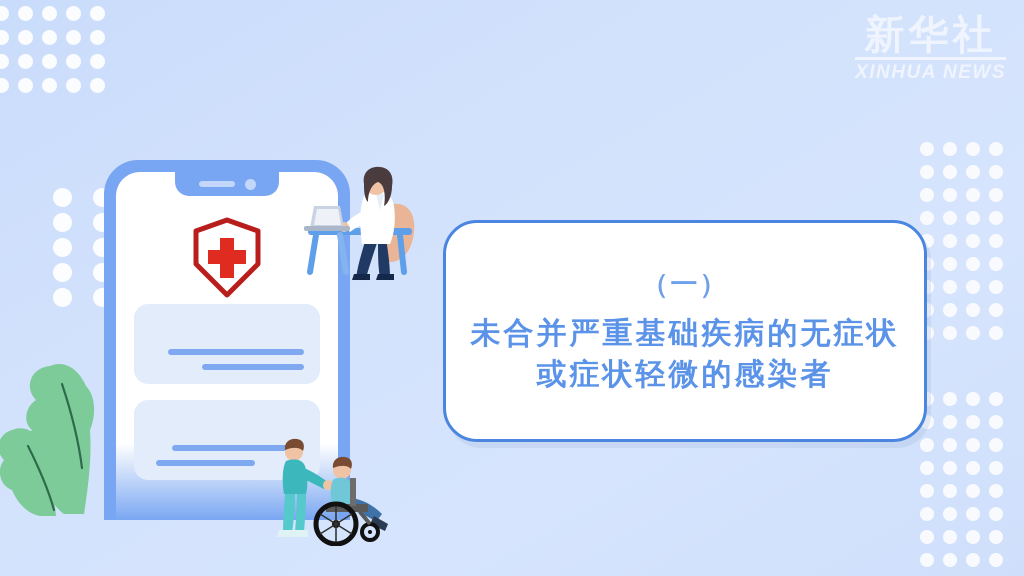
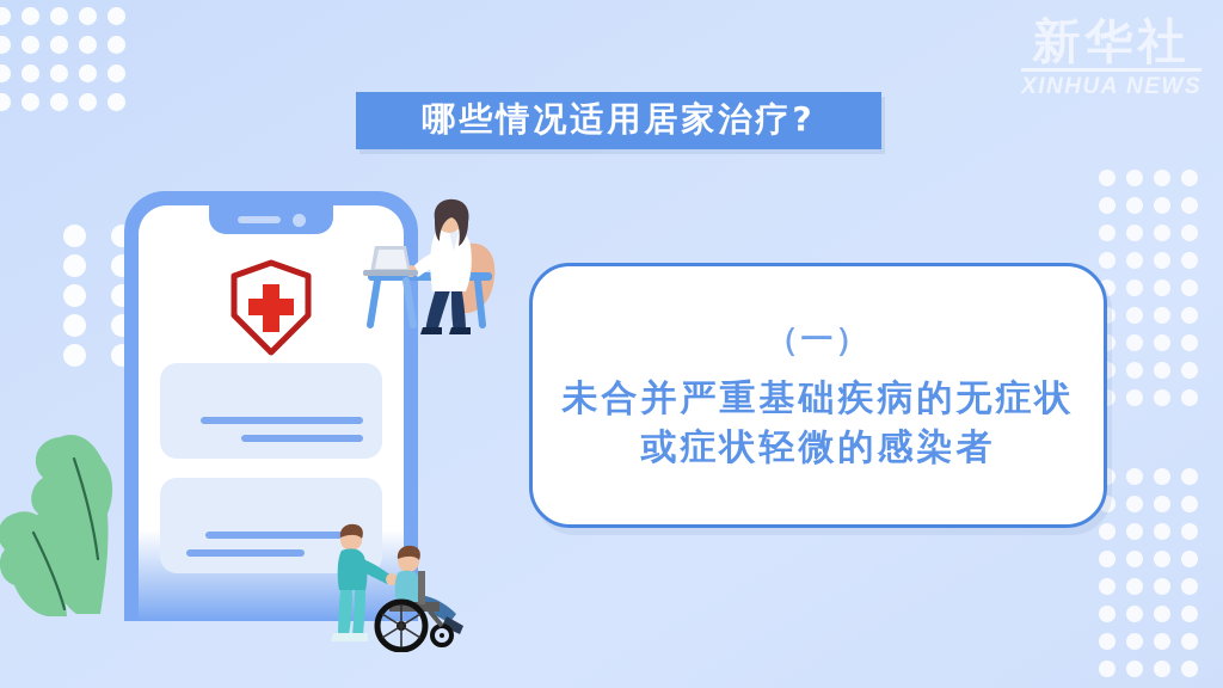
  新华社
  XINHUA NEWS
+ 哪些情况适用居家治疗?
  （一）
  未合并严重基础疾病的无症状
  或症状轻微的感染者
